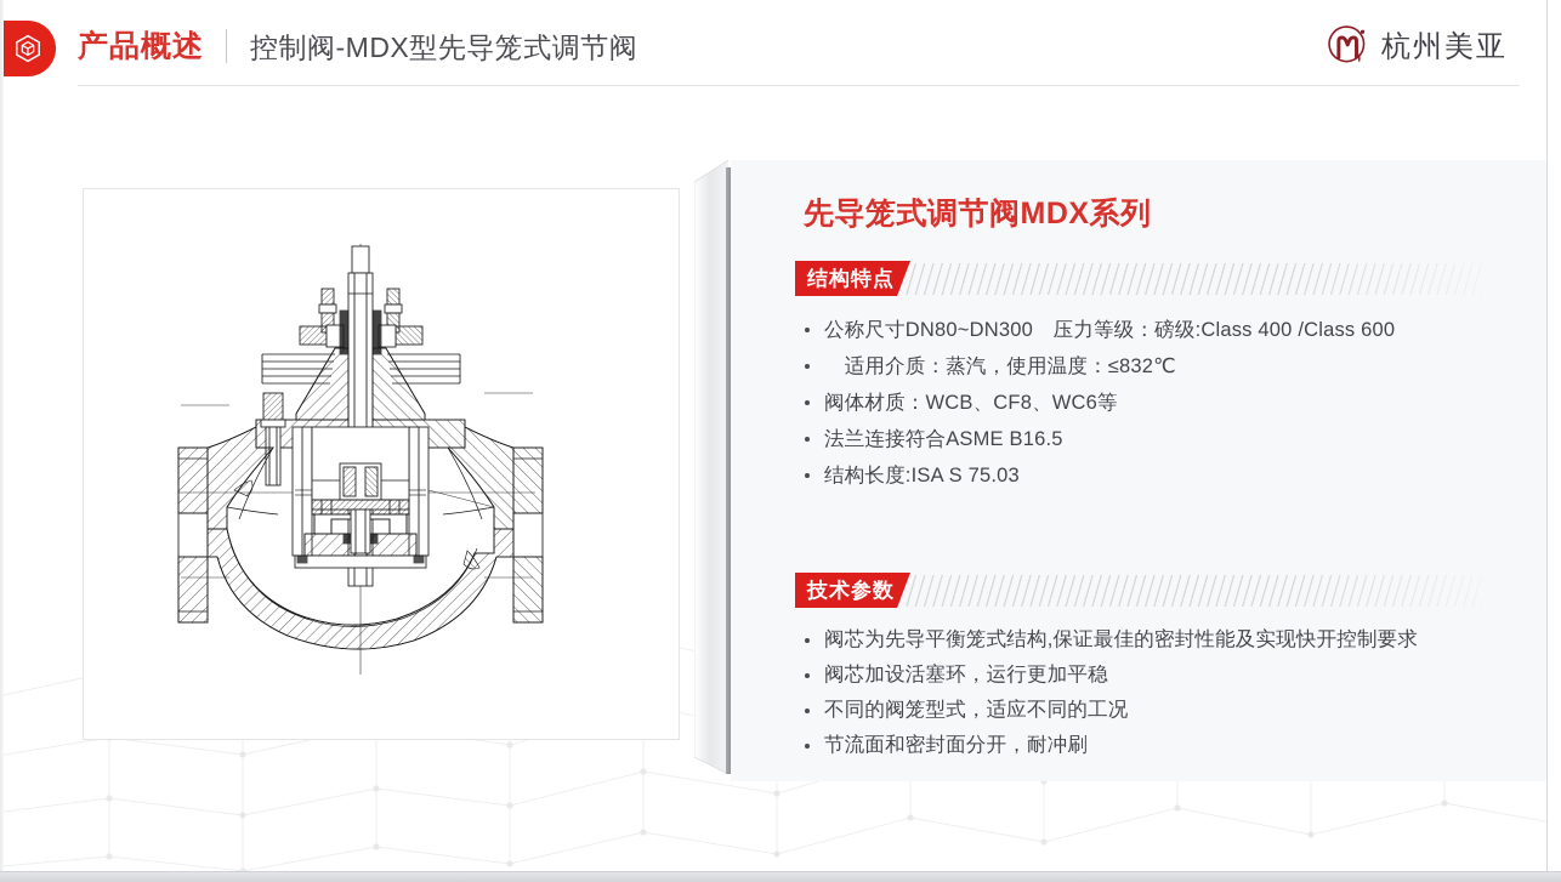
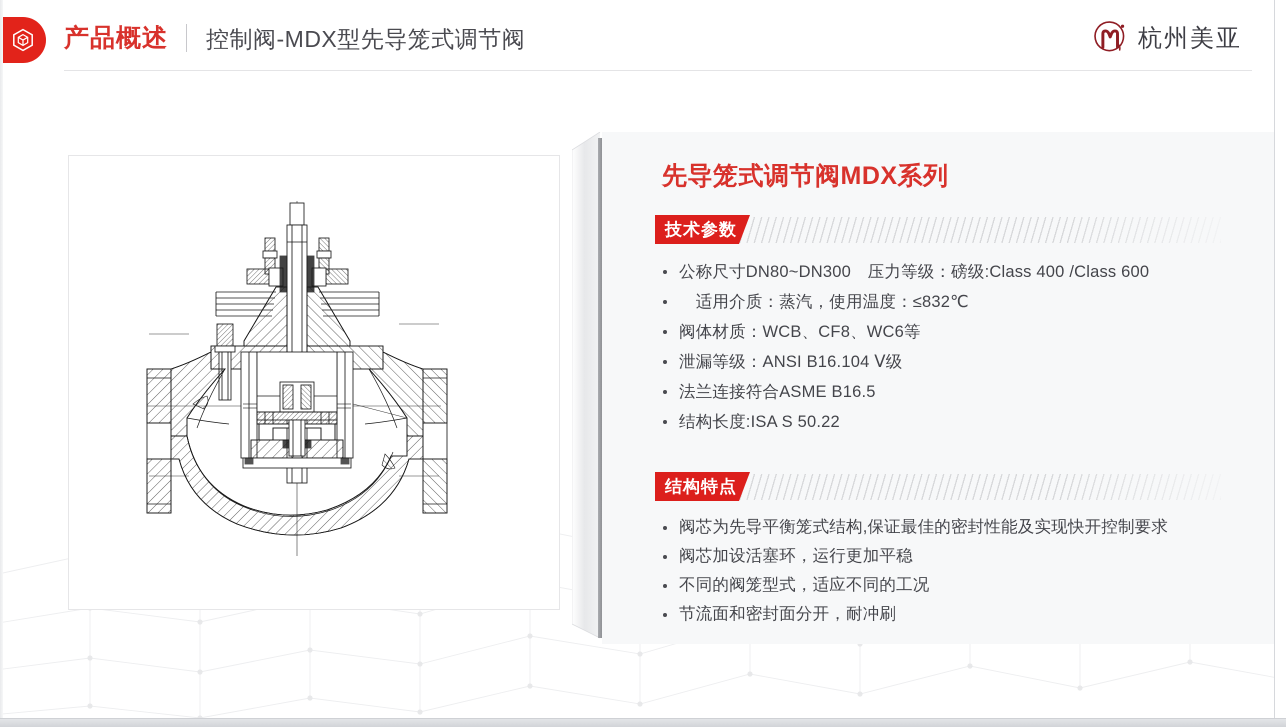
  产品概述
  控制阀-MDX型先导笼式调节阀
  杭州美亚
  先导笼式调节阀MDX系列
- 结构特点
+ 技术参数
  公称尺寸DN80~DN300 压力等级：磅级:Class 400 /Class 600
  适用介质：蒸汽，使用温度：≤832℃
  阀体材质：WCB、CF8、WC6等
+ 泄漏等级：ANSI B16.104 Ⅴ级
  法兰连接符合ASME B16.5
- 结构长度:ISA S 75.03
+ 结构长度:ISA S 50.22
- 技术参数
+ 结构特点
  阀芯为先导平衡笼式结构,保证最佳的密封性能及实现快开控制要求
  阀芯加设活塞环，运行更加平稳
  不同的阀笼型式，适应不同的工况
  节流面和密封面分开，耐冲刷
